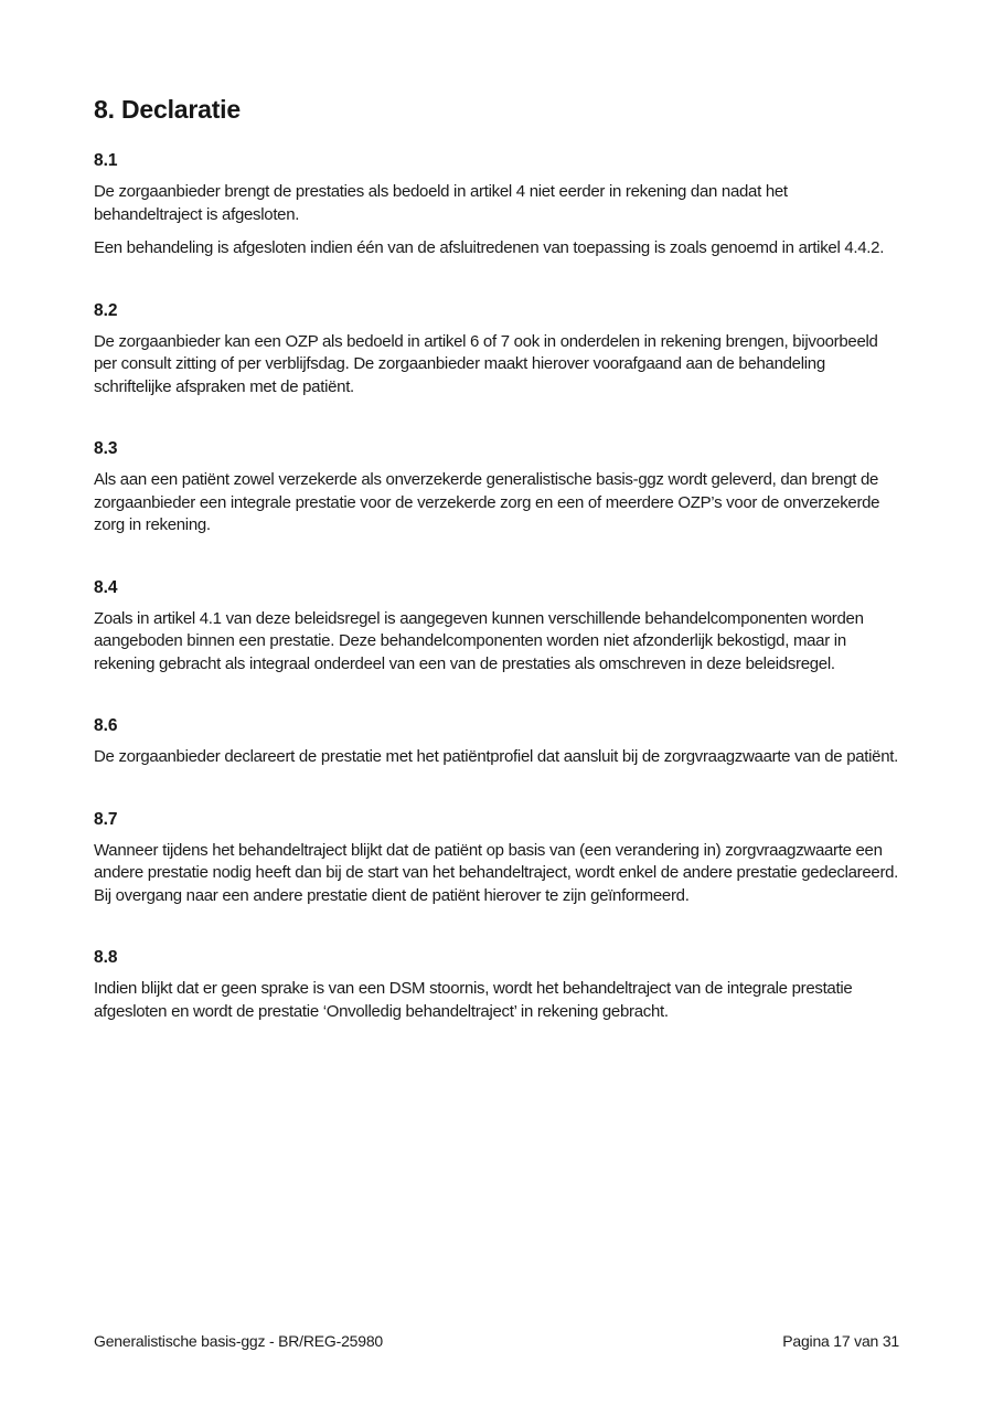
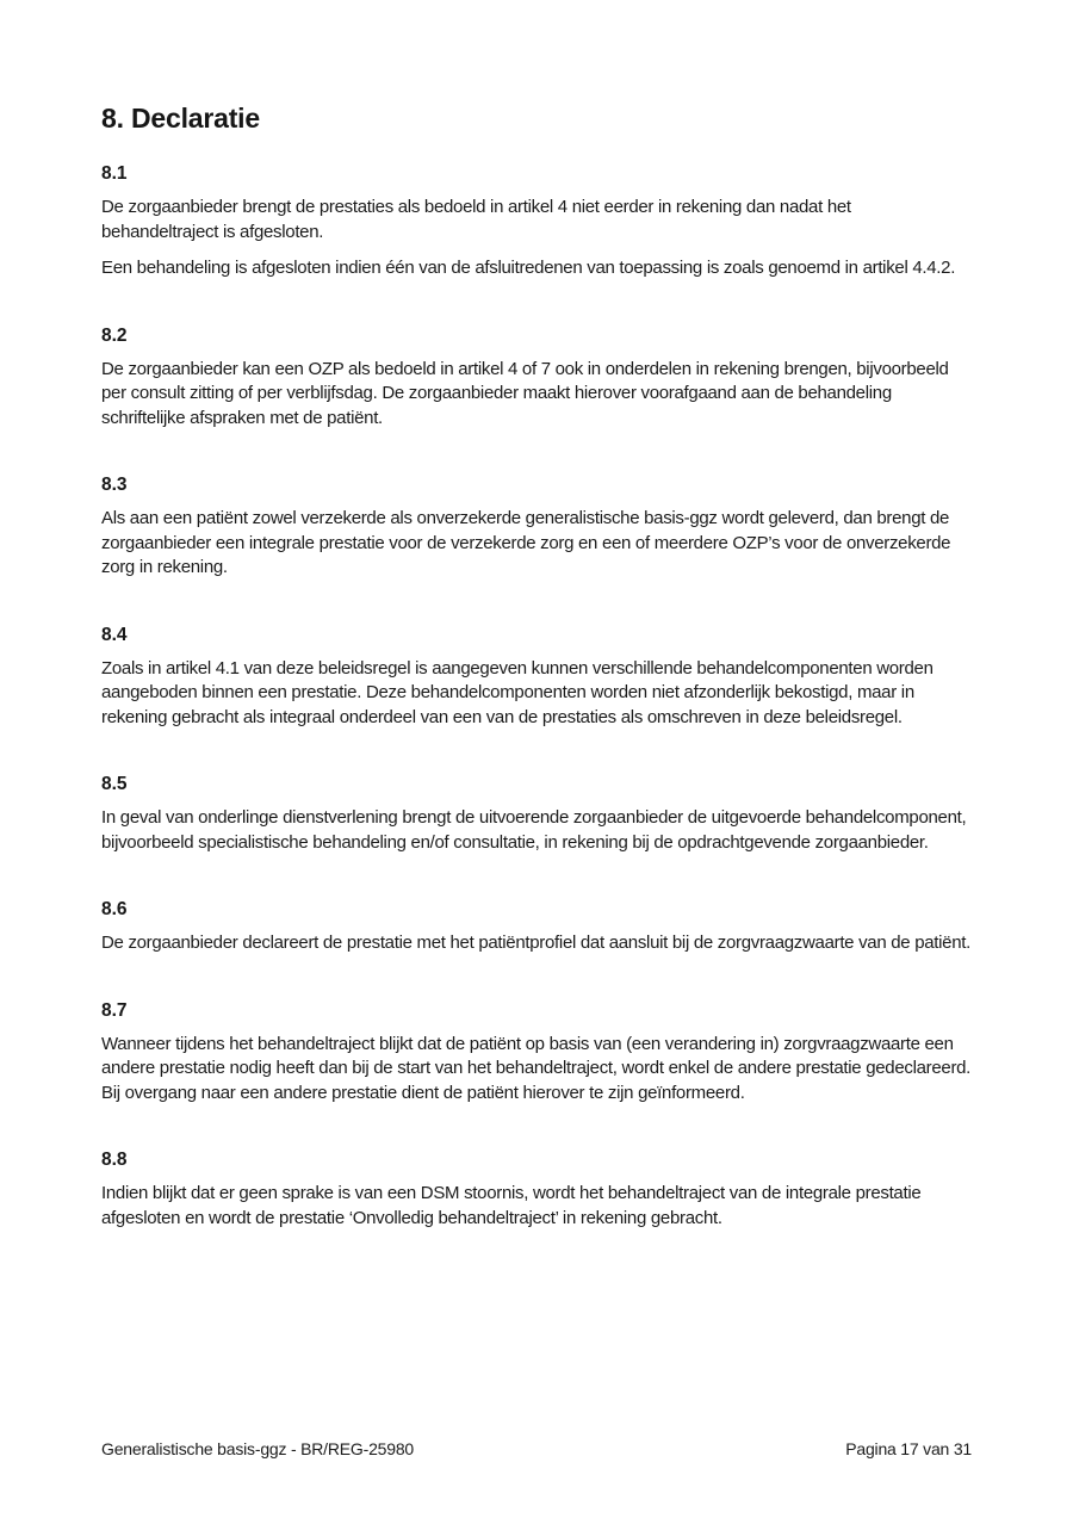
  8. Declaratie
  8.1
  De zorgaanbieder brengt de prestaties als bedoeld in artikel 4 niet eerder in rekening dan nadat het behandeltraject is afgesloten.
  Een behandeling is afgesloten indien één van de afsluitredenen van toepassing is zoals genoemd in artikel 4.4.2.
  8.2
- De zorgaanbieder kan een OZP als bedoeld in artikel 6 of 7 ook in onderdelen in rekening brengen, bijvoorbeeld per consult zitting of per verblijfsdag. De zorgaanbieder maakt hierover voorafgaand aan de behandeling schriftelijke afspraken met de patiënt.
+ De zorgaanbieder kan een OZP als bedoeld in artikel 4 of 7 ook in onderdelen in rekening brengen, bijvoorbeeld per consult zitting of per verblijfsdag. De zorgaanbieder maakt hierover voorafgaand aan de behandeling schriftelijke afspraken met de patiënt.
  8.3
  Als aan een patiënt zowel verzekerde als onverzekerde generalistische basis-ggz wordt geleverd, dan brengt de zorgaanbieder een integrale prestatie voor de verzekerde zorg en een of meerdere OZP’s voor de onverzekerde zorg in rekening.
  8.4
  Zoals in artikel 4.1 van deze beleidsregel is aangegeven kunnen verschillende behandelcomponenten worden aangeboden binnen een prestatie. Deze behandelcomponenten worden niet afzonderlijk bekostigd, maar in rekening gebracht als integraal onderdeel van een van de prestaties als omschreven in deze beleidsregel.
+ 8.5
+ In geval van onderlinge dienstverlening brengt de uitvoerende zorgaanbieder de uitgevoerde behandelcomponent, bijvoorbeeld specialistische behandeling en/of consultatie, in rekening bij de opdrachtgevende zorgaanbieder.
  8.6
  De zorgaanbieder declareert de prestatie met het patiëntprofiel dat aansluit bij de zorgvraagzwaarte van de patiënt.
  8.7
  Wanneer tijdens het behandeltraject blijkt dat de patiënt op basis van (een verandering in) zorgvraagzwaarte een andere prestatie nodig heeft dan bij de start van het behandeltraject, wordt enkel de andere prestatie gedeclareerd. Bij overgang naar een andere prestatie dient de patiënt hierover te zijn geïnformeerd.
  8.8
  Indien blijkt dat er geen sprake is van een DSM stoornis, wordt het behandeltraject van de integrale prestatie afgesloten en wordt de prestatie ‘Onvolledig behandeltraject’ in rekening gebracht.
  Generalistische basis-ggz - BR/REG-25980
  Pagina 17 van 31
